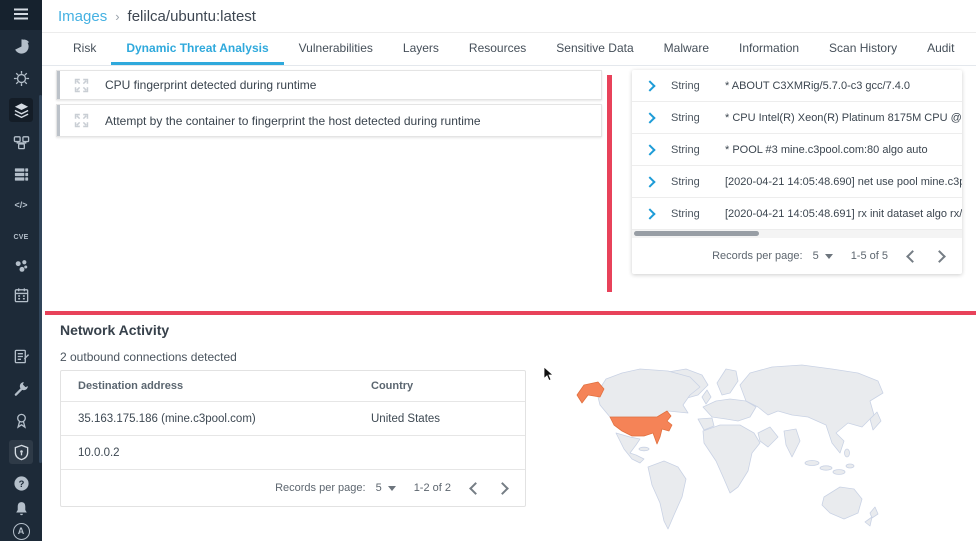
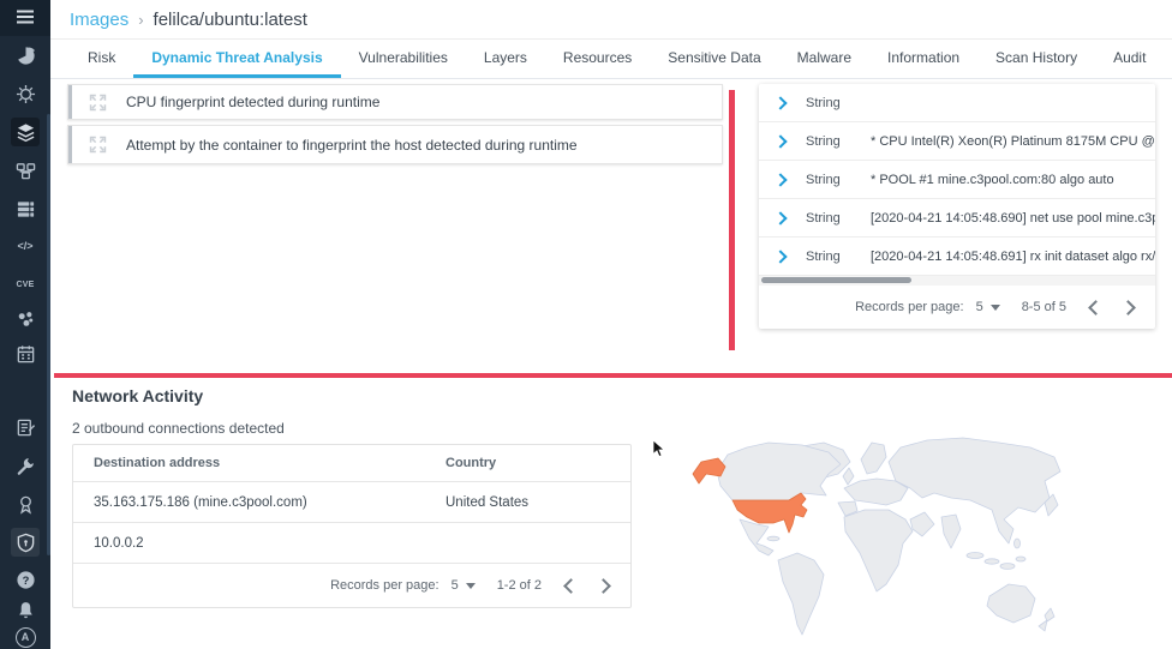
  </>
  ?
  A
  Images
  ›
  felilca/ubuntu:latest
  Risk
  Dynamic Threat Analysis
  Vulnerabilities
  Layers
  Resources
  Sensitive Data
  Malware
  Information
  Scan History
  Audit
  CPU fingerprint detected during runtime
  Attempt by the container to fingerprint the host detected during runtime
  String
- * ABOUT C3XMRig/5.7.0-c3 gcc/7.4.0
  String
  * CPU Intel(R) Xeon(R) Platinum 8175M CPU @
  String
- * POOL #3 mine.c3pool.com:80 algo auto
+ * POOL #1 mine.c3pool.com:80 algo auto
  String
  [2020-04-21 14:05:48.690] net use pool mine.c3
  String
  [2020-04-21 14:05:48.691] rx init dataset algo rx/
  Records per page:
  5
- 1-5 of 5
+ 8-5 of 5
  Network Activity
  2 outbound connections detected
  Destination address
  Country
  35.163.175.186 (mine.c3pool.com)
  United States
  10.0.0.2
  Records per page:
  5
  1-2 of 2
